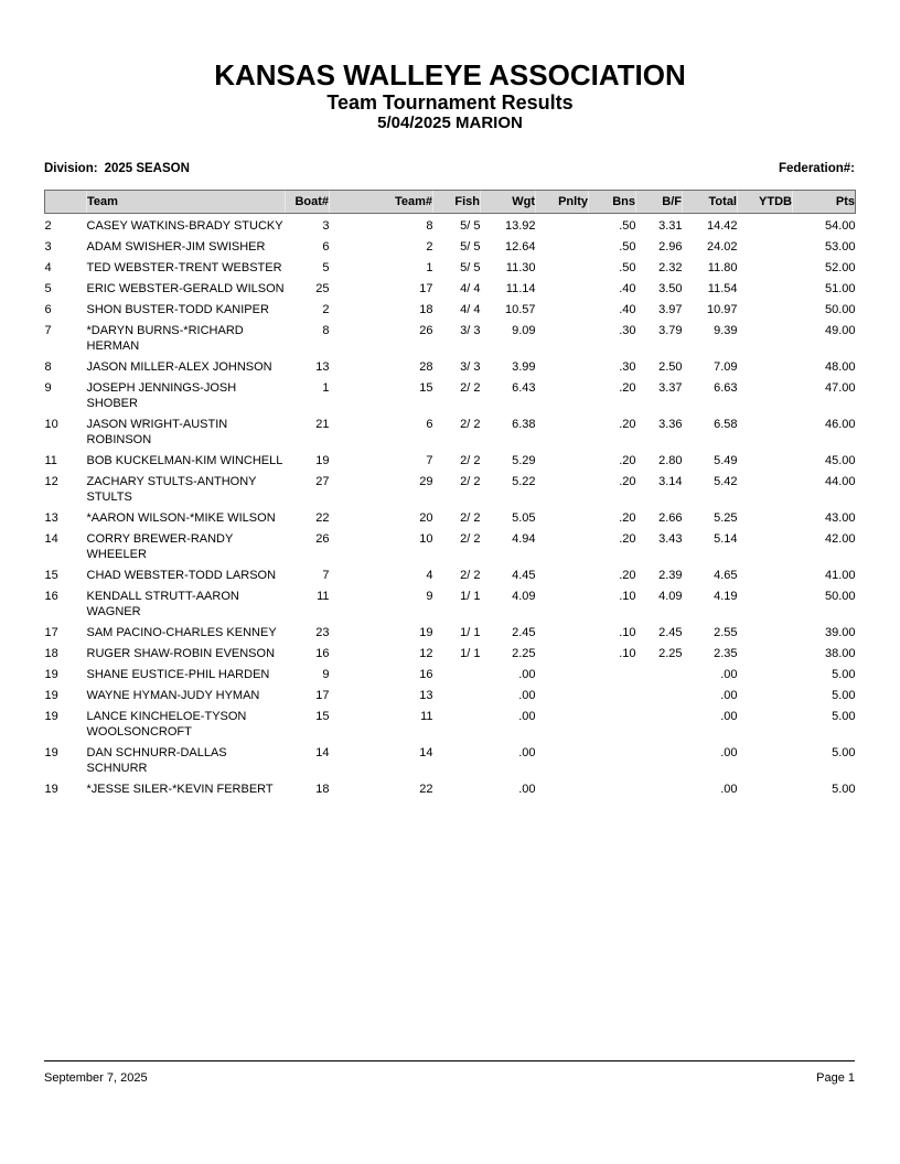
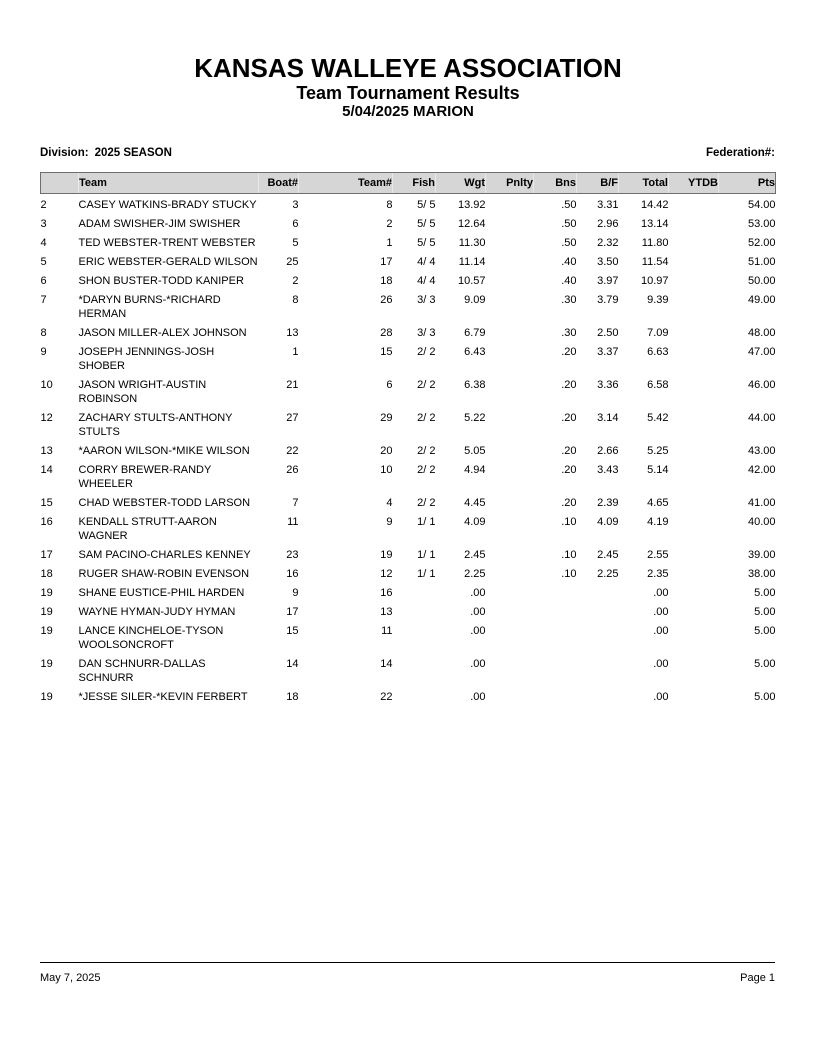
  KANSAS WALLEYE ASSOCIATION
  Team Tournament Results
  5/04/2025 MARION
  Division: 2025 SEASON
  Federation#:
  	Team	Boat#	Team#	Fish	Wgt	Pnlty	Bns	B/F	Total	YTDB	Pts
  2	CASEY WATKINS-BRADY STUCKY	3	8	5/ 5	13.92		.50	3.31	14.42		54.00
- 3	ADAM SWISHER-JIM SWISHER	6	2	5/ 5	12.64		.50	2.96	24.02		53.00
+ 3	ADAM SWISHER-JIM SWISHER	6	2	5/ 5	12.64		.50	2.96	13.14		53.00
  4	TED WEBSTER-TRENT WEBSTER	5	1	5/ 5	11.30		.50	2.32	11.80		52.00
  5	ERIC WEBSTER-GERALD WILSON	25	17	4/ 4	11.14		.40	3.50	11.54		51.00
  6	SHON BUSTER-TODD KANIPER	2	18	4/ 4	10.57		.40	3.97	10.97		50.00
  7	*DARYN BURNS-*RICHARD HERMAN	8	26	3/ 3	9.09		.30	3.79	9.39		49.00
- 8	JASON MILLER-ALEX JOHNSON	13	28	3/ 3	3.99		.30	2.50	7.09		48.00
+ 8	JASON MILLER-ALEX JOHNSON	13	28	3/ 3	6.79		.30	2.50	7.09		48.00
  9	JOSEPH JENNINGS-JOSH SHOBER	1	15	2/ 2	6.43		.20	3.37	6.63		47.00
  10	JASON WRIGHT-AUSTIN ROBINSON	21	6	2/ 2	6.38		.20	3.36	6.58		46.00
- 11	BOB KUCKELMAN-KIM WINCHELL	19	7	2/ 2	5.29		.20	2.80	5.49		45.00
  12	ZACHARY STULTS-ANTHONY STULTS	27	29	2/ 2	5.22		.20	3.14	5.42		44.00
  13	*AARON WILSON-*MIKE WILSON	22	20	2/ 2	5.05		.20	2.66	5.25		43.00
  14	CORRY BREWER-RANDY WHEELER	26	10	2/ 2	4.94		.20	3.43	5.14		42.00
  15	CHAD WEBSTER-TODD LARSON	7	4	2/ 2	4.45		.20	2.39	4.65		41.00
- 16	KENDALL STRUTT-AARON WAGNER	11	9	1/ 1	4.09		.10	4.09	4.19		50.00
+ 16	KENDALL STRUTT-AARON WAGNER	11	9	1/ 1	4.09		.10	4.09	4.19		40.00
  17	SAM PACINO-CHARLES KENNEY	23	19	1/ 1	2.45		.10	2.45	2.55		39.00
  18	RUGER SHAW-ROBIN EVENSON	16	12	1/ 1	2.25		.10	2.25	2.35		38.00
  19	SHANE EUSTICE-PHIL HARDEN	9	16		.00				.00		5.00
  19	WAYNE HYMAN-JUDY HYMAN	17	13		.00				.00		5.00
  19	LANCE KINCHELOE-TYSON WOOLSONCROFT	15	11		.00				.00		5.00
  19	DAN SCHNURR-DALLAS SCHNURR	14	14		.00				.00		5.00
  19	*JESSE SILER-*KEVIN FERBERT	18	22		.00				.00		5.00
- September 7, 2025
+ May 7, 2025
  Page 1
